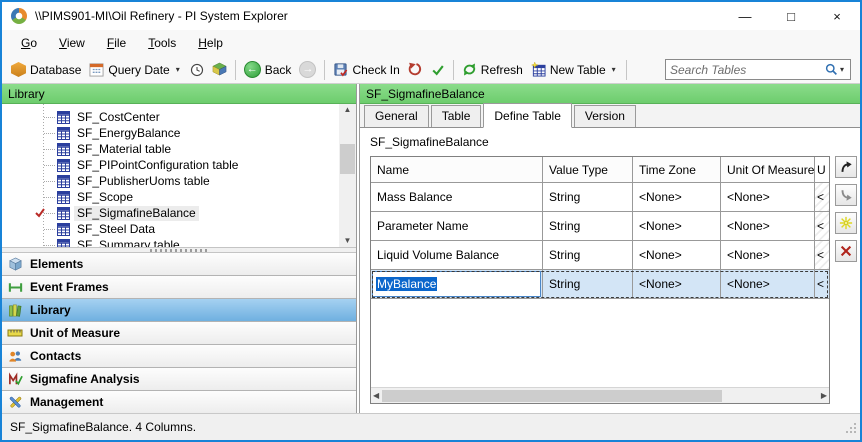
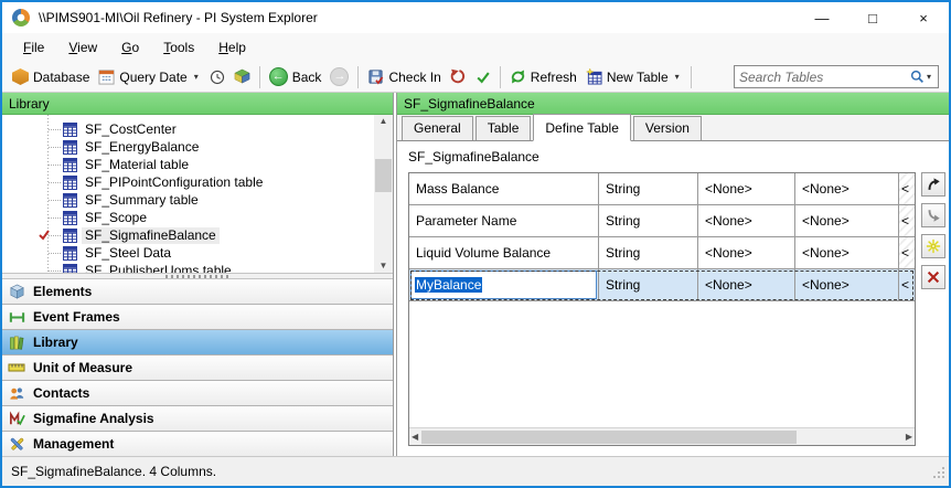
  \\PIMS901-MI\Oil Refinery - PI System Explorer
  —
  □
  ×
- Go
+ File
  View
- File
+ Go
  Tools
  Help
  Database
  Query Date
  ▾
  ←
  Back
  →
  Check In
  Refresh
  New Table
  ▾
  Search Tables
  ▾
  Library
  SF_CostCenter
  SF_EnergyBalance
  SF_Material table
  SF_PIPointConfiguration table
- SF_PublisherUoms table
+ SF_Summary table
  SF_Scope
  SF_SigmafineBalance
  SF_Steel Data
- SF_Summary table
+ SF_PublisherUoms table
  ▲
  ▼
  Elements
  Event Frames
  Library
  Unit of Measure
  Contacts
  Sigmafine Analysis
  Management
  SF_SigmafineBalance
  General
  Table
  Define Table
  Version
  SF_SigmafineBalance
- Name
- Value Type
- Time Zone
- Unit Of Measure
- U
  Mass Balance
  String
  <None>
  <None>
  <
  Parameter Name
  String
  <None>
  <None>
  <
  Liquid Volume Balance
  String
  <None>
  <None>
  <
  MyBalance
  String
  <None>
  <None>
  <
  ◀
  ▶
  SF_SigmafineBalance. 4 Columns.
